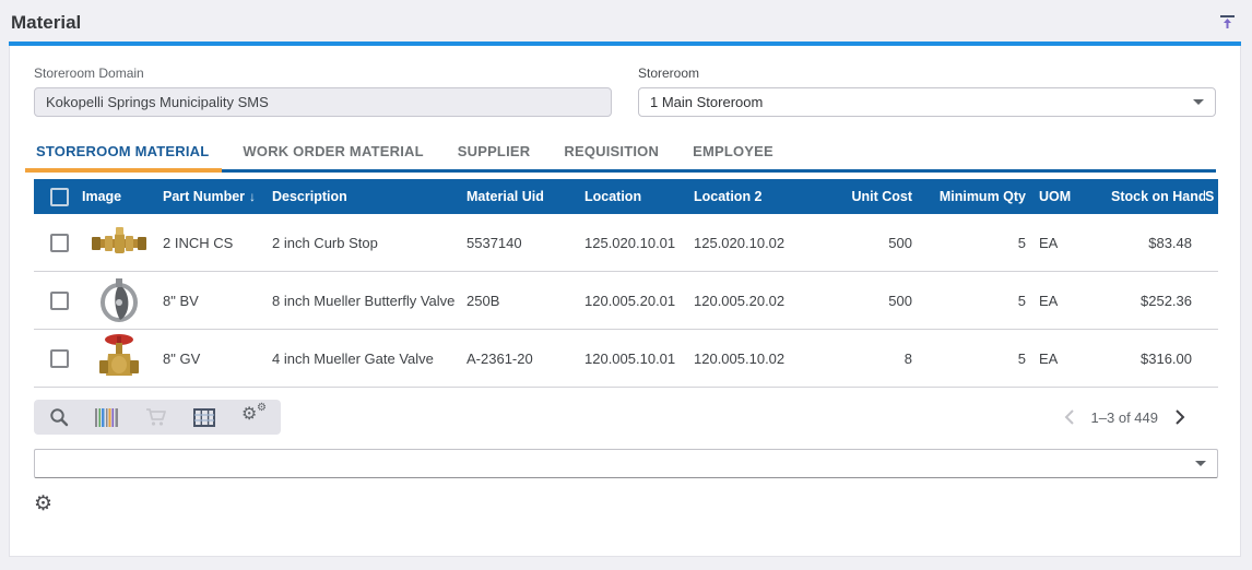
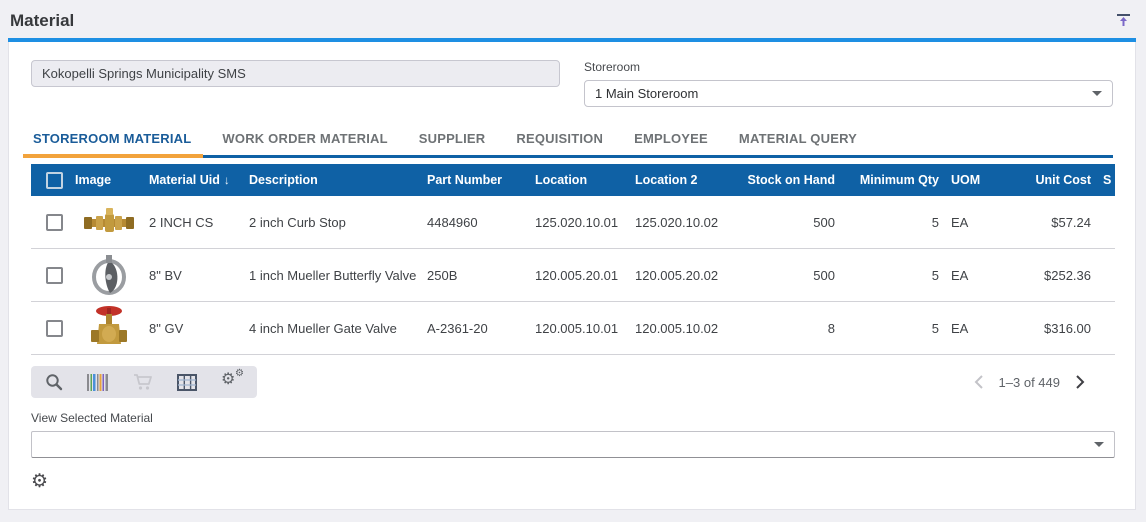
  Material
- Storeroom Domain
  Kokopelli Springs Municipality SMS
  Storeroom
  1 Main Storeroom
  STOREROOM MATERIAL
  WORK ORDER MATERIAL
  SUPPLIER
  REQUISITION
  EMPLOYEE
+ MATERIAL QUERY
  Image
- Part Number ↓
+ Material Uid ↓
  Description
- Material Uid
+ Part Number
  Location
  Location 2
- Unit Cost
+ Stock on Hand
  Minimum Qty
  UOM
- Stock on Hand
+ Unit Cost
  S
  2 INCH CS
  2 inch Curb Stop
- 5537140
+ 4484960
  125.020.10.01
  125.020.10.02
  500
  5
  EA
- $83.48
+ $57.24
  8" BV
- 8 inch Mueller Butterfly Valve
+ 1 inch Mueller Butterfly Valve
  250B
  120.005.20.01
  120.005.20.02
  500
  5
  EA
  $252.36
  8" GV
  4 inch Mueller Gate Valve
  A-2361-20
  120.005.10.01
  120.005.10.02
  8
  5
  EA
  $316.00
  ⚙
  ⚙
  1–3 of 449
+ View Selected Material
  ⚙
